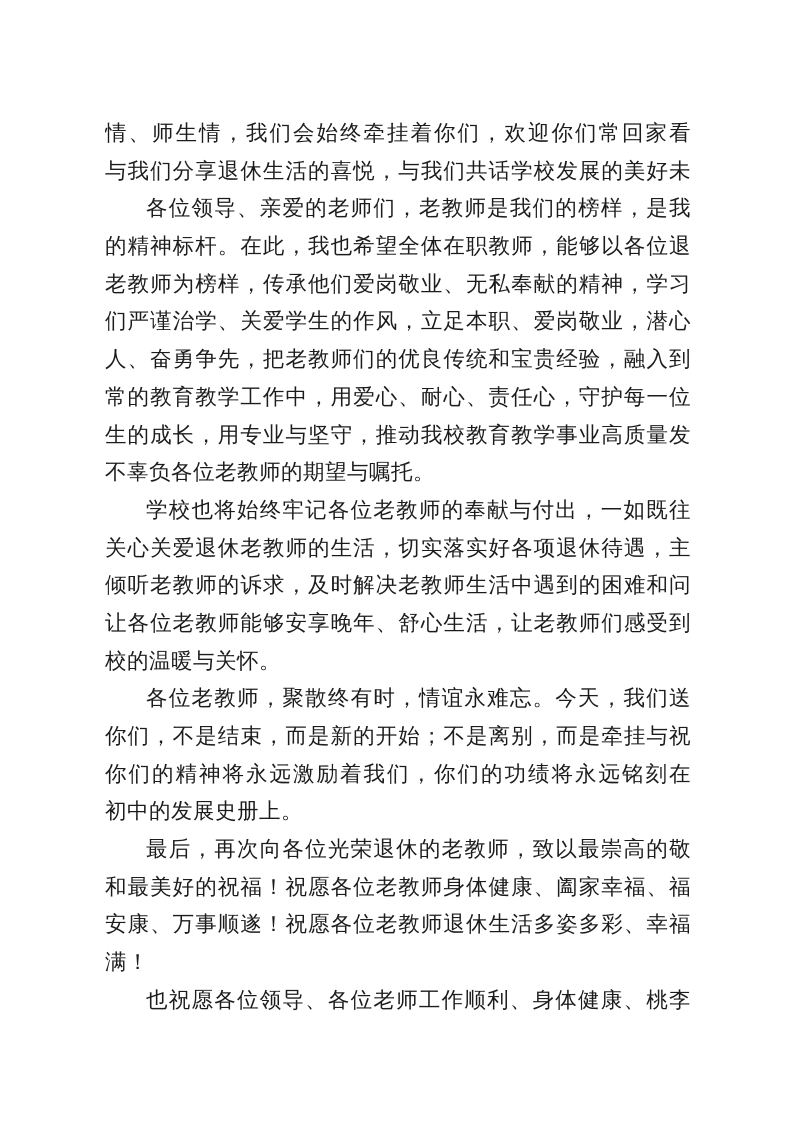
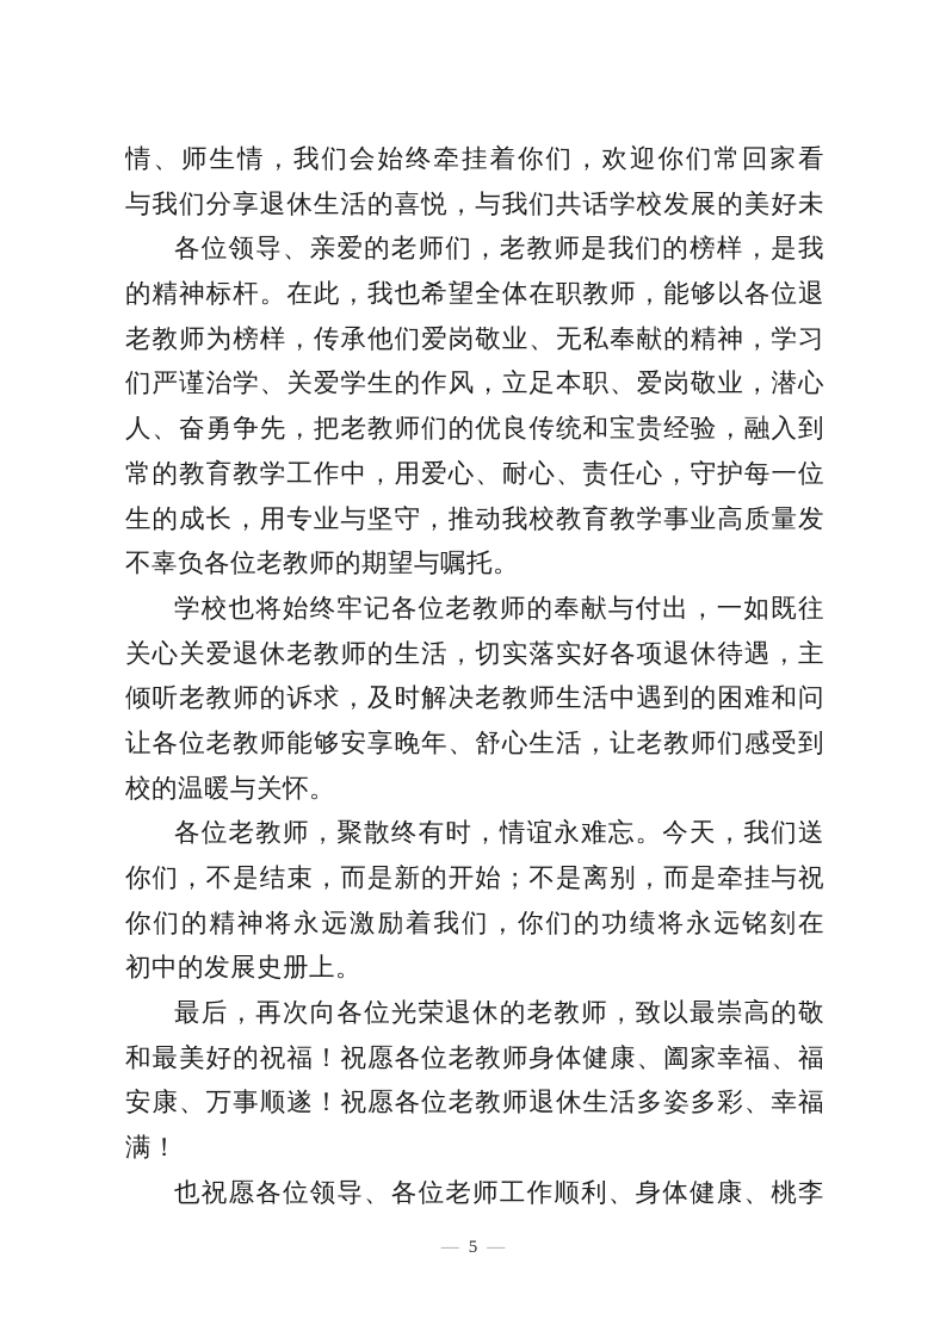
  情、师生情，我们会始终牵挂着你们，欢迎你们常回家看
  与我们分享退休生活的喜悦，与我们共话学校发展的美好未
  各位领导、亲爱的老师们，老教师是我们的榜样，是我
  的精神标杆。在此，我也希望全体在职教师，能够以各位退
  老教师为榜样，传承他们爱岗敬业、无私奉献的精神，学习
  们严谨治学、关爱学生的作风，立足本职、爱岗敬业，潜心
  人、奋勇争先，把老教师们的优良传统和宝贵经验，融入到
  常的教育教学工作中，用爱心、耐心、责任心，守护每一位
  生的成长，用专业与坚守，推动我校教育教学事业高质量发
  不辜负各位老教师的期望与嘱托。
  学校也将始终牢记各位老教师的奉献与付出，一如既往
  关心关爱退休老教师的生活，切实落实好各项退休待遇，主
  倾听老教师的诉求，及时解决老教师生活中遇到的困难和问
  让各位老教师能够安享晚年、舒心生活，让老教师们感受到
  校的温暖与关怀。
  各位老教师，聚散终有时，情谊永难忘。今天，我们送
  你们，不是结束，而是新的开始；不是离别，而是牵挂与祝
  你们的精神将永远激励着我们，你们的功绩将永远铭刻在
  初中的发展史册上。
  最后，再次向各位光荣退休的老教师，致以最崇高的敬
  和最美好的祝福！祝愿各位老教师身体健康、阖家幸福、福
  安康、万事顺遂！祝愿各位老教师退休生活多姿多彩、幸福
  满！
  也祝愿各位领导、各位老师工作顺利、身体健康、桃李
+ — 5 —
